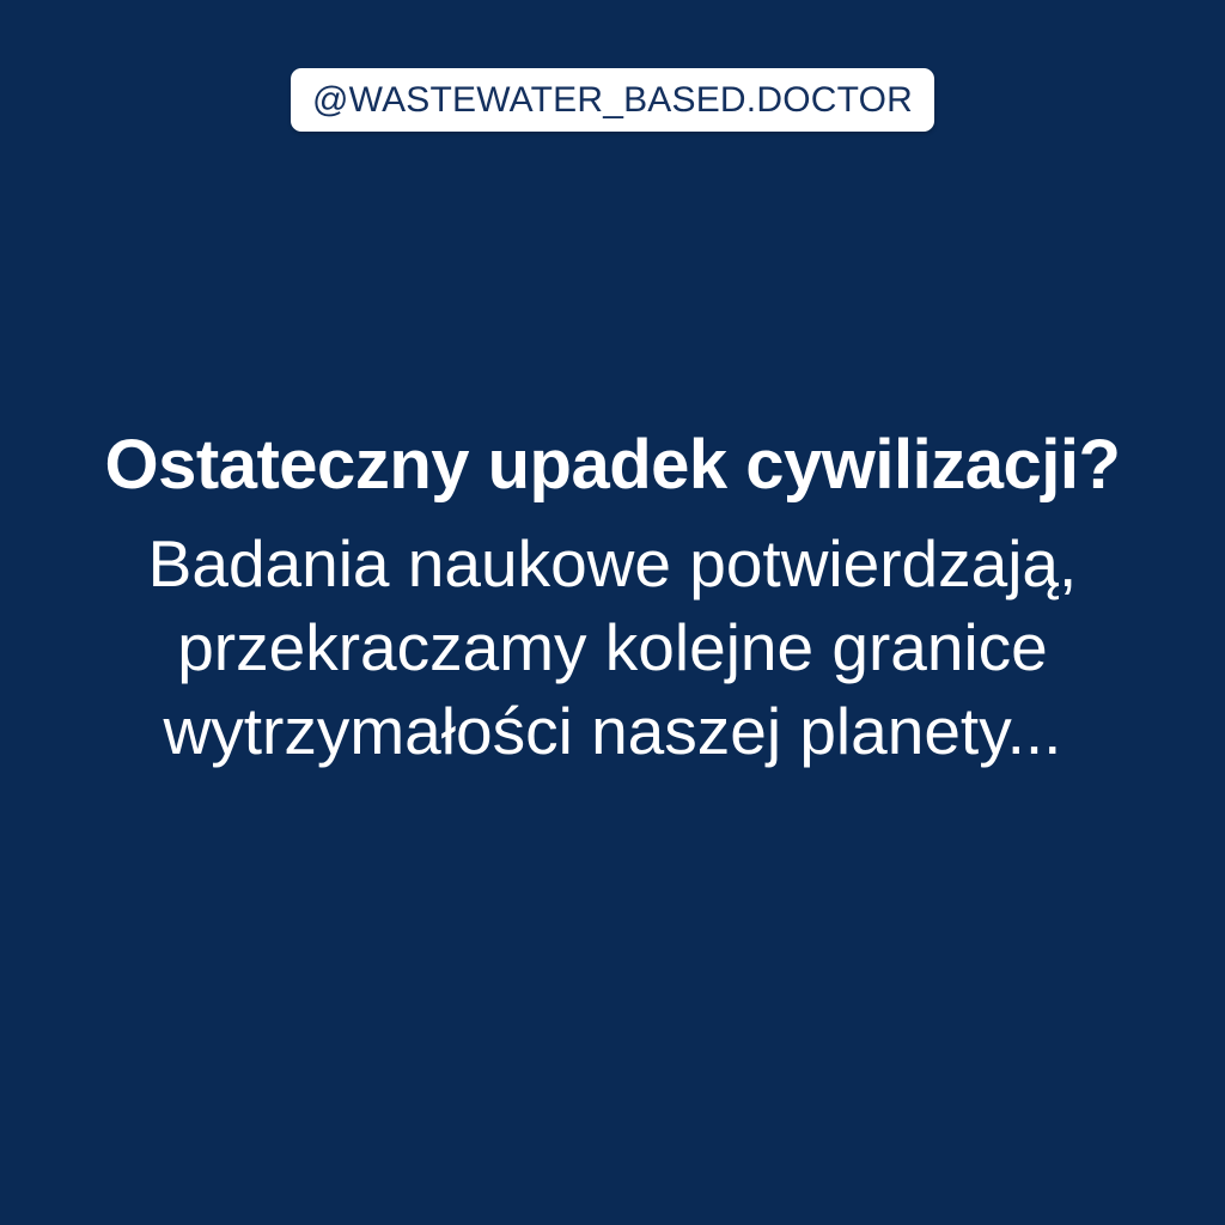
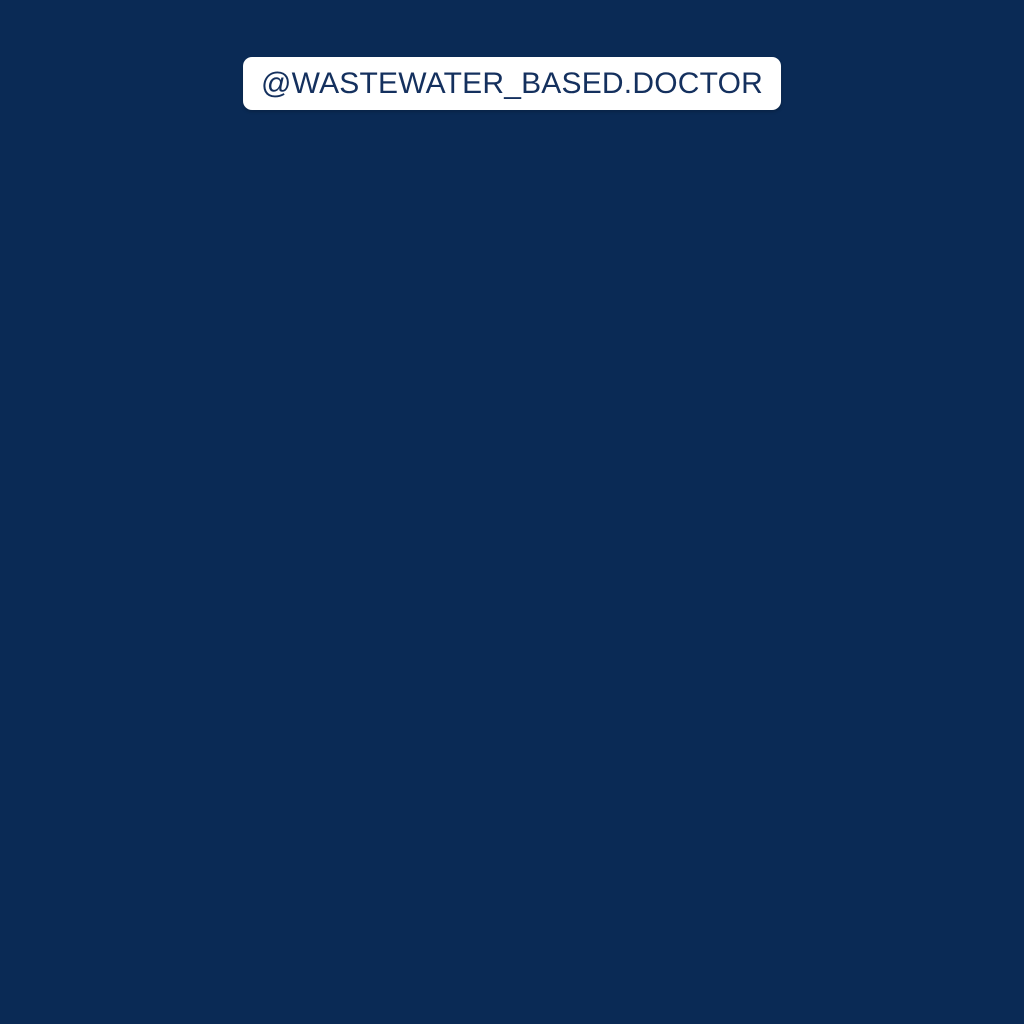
  @WASTEWATER_BASED.DOCTOR
- Ostateczny upadek cywilizacji?
- Badania naukowe potwierdzają,
- przekraczamy kolejne granice
- wytrzymałości naszej planety...
